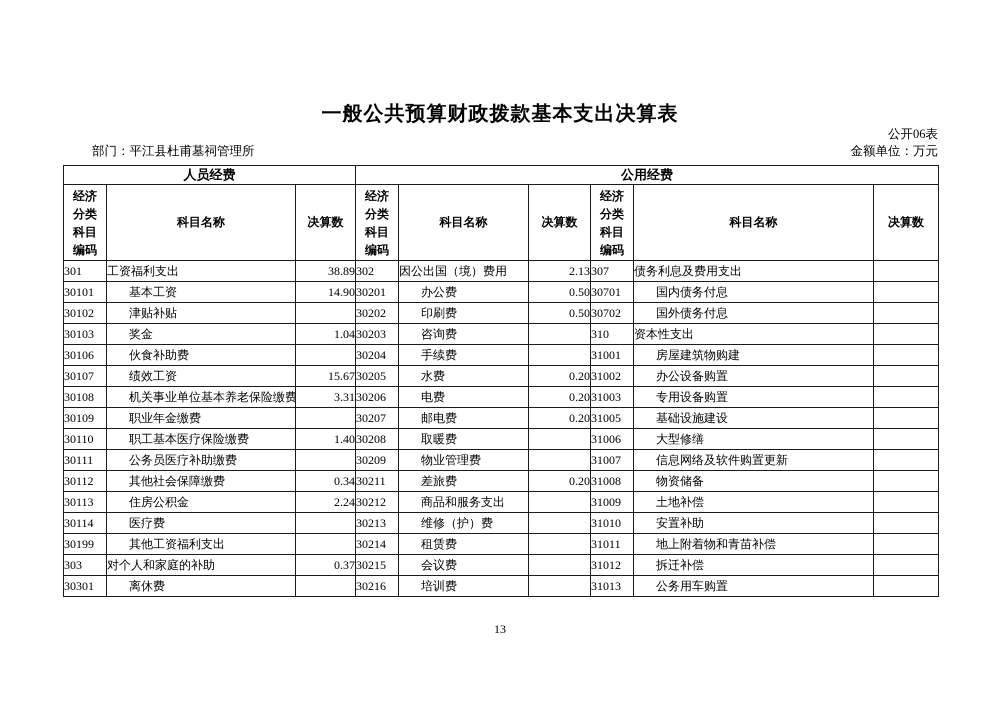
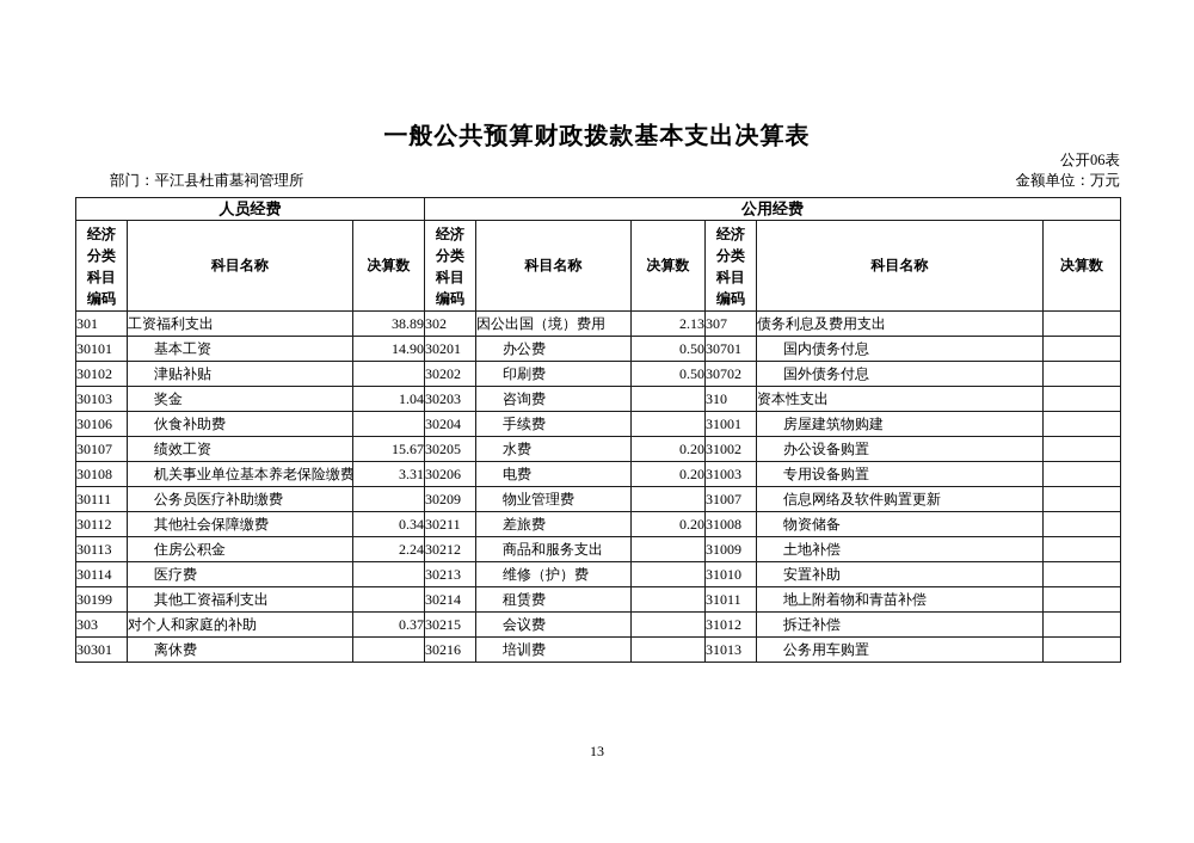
  一般公共预算财政拨款基本支出决算表
  公开06表
  部门：平江县杜甫墓祠管理所
  金额单位：万元
  人员经费	公用经费
  经济 分类 科目 编码	科目名称	决算数	经济 分类 科目 编码	科目名称	决算数	经济 分类 科目 编码	科目名称	决算数
  301	工资福利支出	38.89	302	因公出国（境）费用	2.13	307	债务利息及费用支出
  30101	基本工资	14.90	30201	办公费	0.50	30701	国内债务付息
  30102	津贴补贴		30202	印刷费	0.50	30702	国外债务付息
  30103	奖金	1.04	30203	咨询费		310	资本性支出
  30106	伙食补助费		30204	手续费		31001	房屋建筑物购建
  30107	绩效工资	15.67	30205	水费	0.20	31002	办公设备购置
  30108	机关事业单位基本养老保险缴费	3.31	30206	电费	0.20	31003	专用设备购置
- 30109	职业年金缴费		30207	邮电费	0.20	31005	基础设施建设
- 30110	职工基本医疗保险缴费	1.40	30208	取暖费		31006	大型修缮
  30111	公务员医疗补助缴费		30209	物业管理费		31007	信息网络及软件购置更新
  30112	其他社会保障缴费	0.34	30211	差旅费	0.20	31008	物资储备
  30113	住房公积金	2.24	30212	商品和服务支出		31009	土地补偿
  30114	医疗费		30213	维修（护）费		31010	安置补助
  30199	其他工资福利支出		30214	租赁费		31011	地上附着物和青苗补偿
  303	对个人和家庭的补助	0.37	30215	会议费		31012	拆迁补偿
  30301	离休费		30216	培训费		31013	公务用车购置
  13
